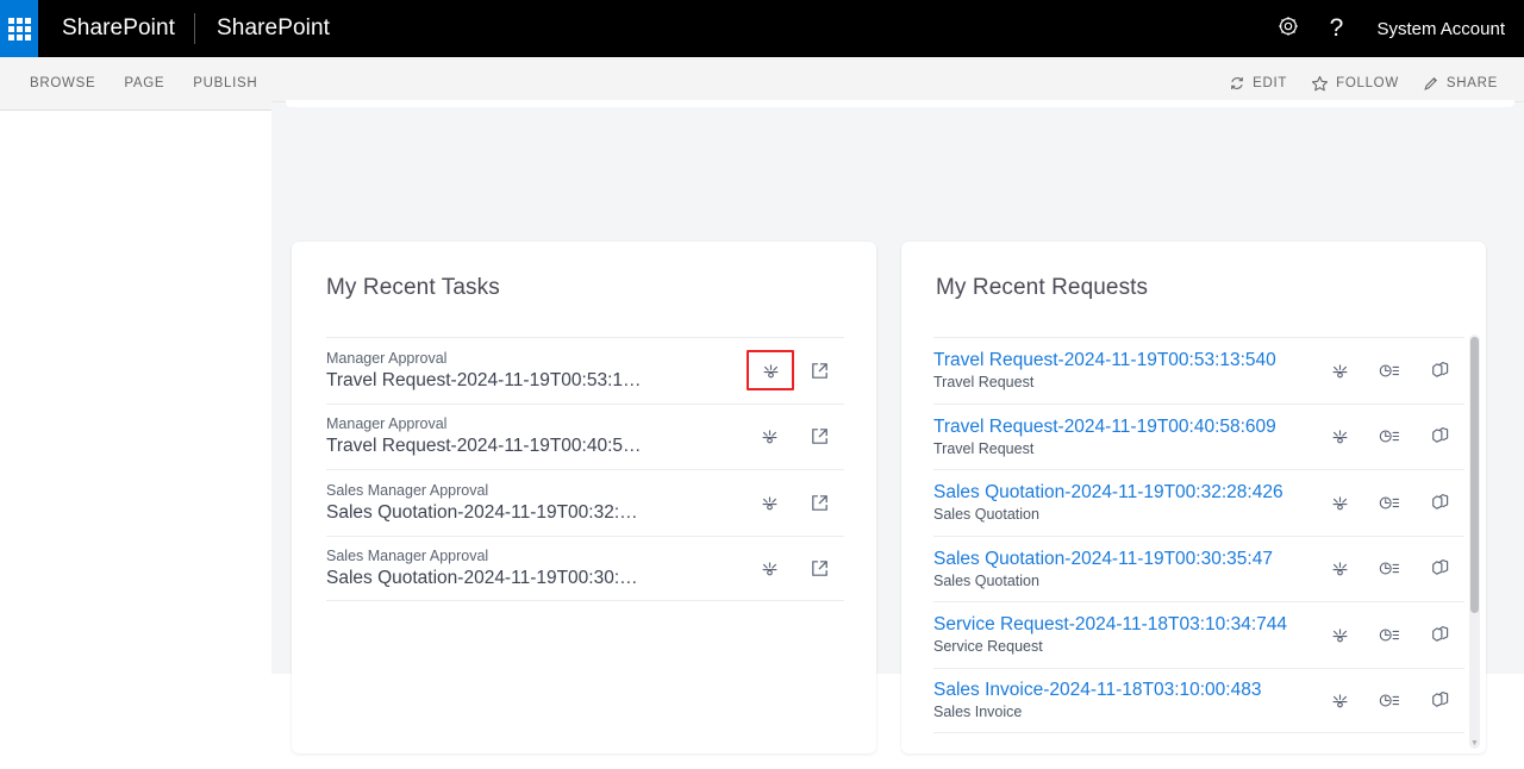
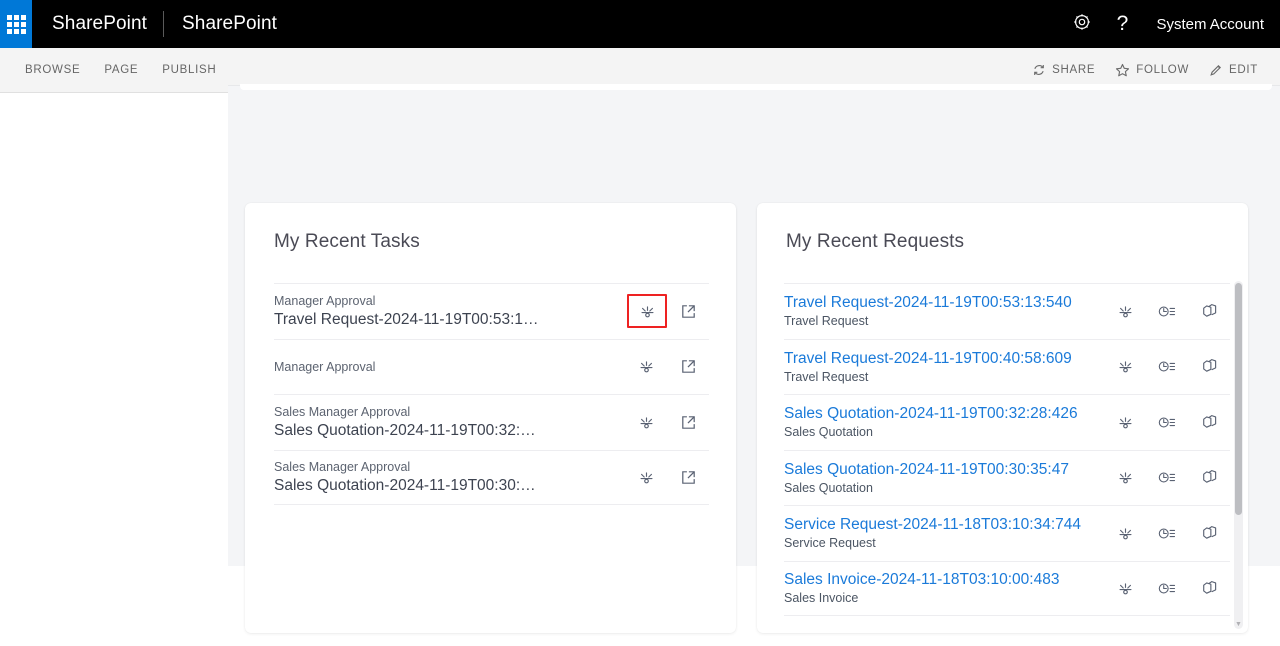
  SharePoint
  SharePoint
  ?
  System Account
  BROWSE
  PAGE
  PUBLISH
- EDIT
+ SHARE
  FOLLOW
- SHARE
+ EDIT
  My Recent Tasks
  Manager Approval
  Travel Request-2024-11-19T00:53:1…
  Manager Approval
- Travel Request-2024-11-19T00:40:5…
  Sales Manager Approval
  Sales Quotation-2024-11-19T00:32:…
  Sales Manager Approval
  Sales Quotation-2024-11-19T00:30:…
  My Recent Requests
  Travel Request-2024-11-19T00:53:13:540
  Travel Request
  Travel Request-2024-11-19T00:40:58:609
  Travel Request
  Sales Quotation-2024-11-19T00:32:28:426
  Sales Quotation
  Sales Quotation-2024-11-19T00:30:35:47
  Sales Quotation
  Service Request-2024-11-18T03:10:34:744
  Service Request
  Sales Invoice-2024-11-18T03:10:00:483
  Sales Invoice
